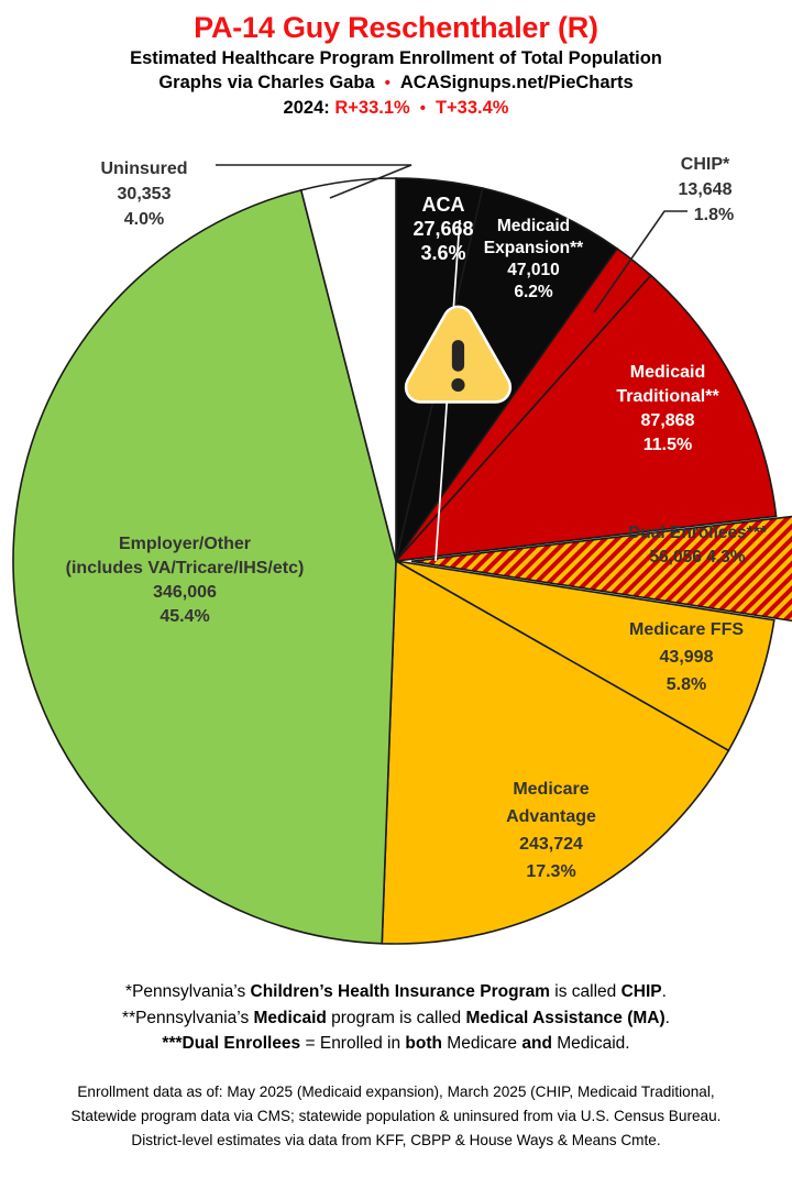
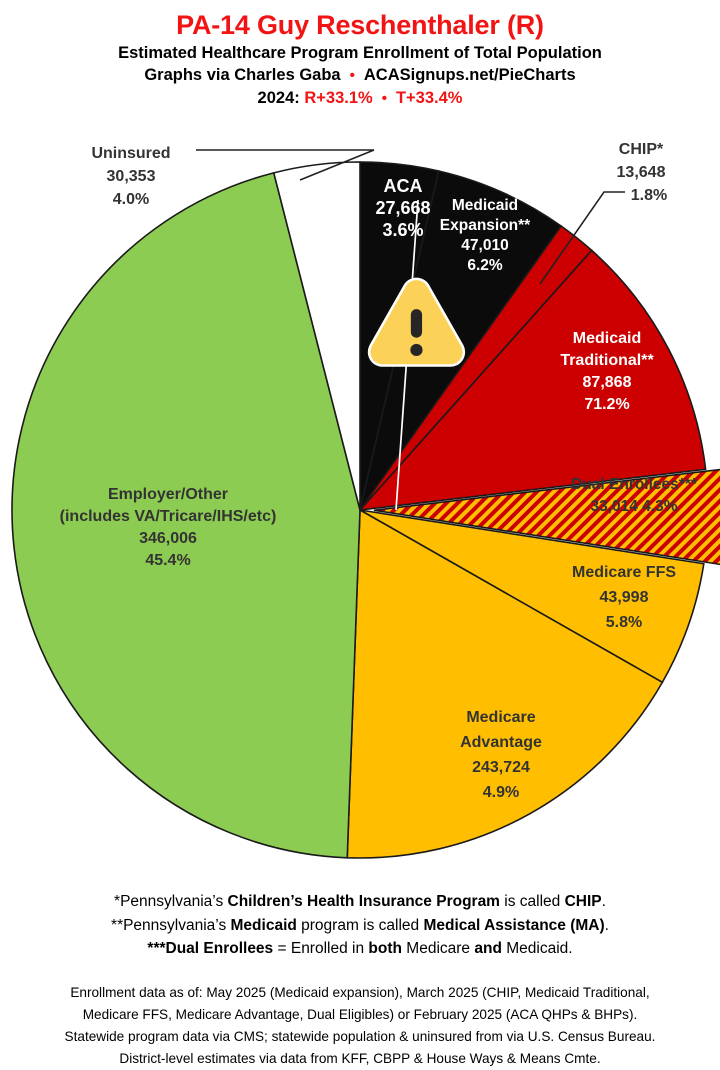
  PA-14 Guy Reschenthaler (R)
  Estimated Healthcare Program Enrollment of Total Population
  Graphs via Charles Gaba • ACASignups.net/PieCharts
  2024: R+33.1% • T+33.4%
  ACA
  27,668
  3.6%
  Medicaid
  Expansion**
  47,010
  6.2%
  CHIP*
  13,648
  1.8%
  Medicaid
  Traditional**
  87,868
- 11.5%
+ 71.2%
  Dual Enrollees***
- 56,056 4.3%
+ 33,014 4.3%
  Medicare FFS
  43,998
  5.8%
  Medicare
  Advantage
  243,724
- 17.3%
+ 4.9%
  Employer/Other
  (includes VA/Tricare/IHS/etc)
  346,006
  45.4%
  Uninsured
  30,353
  4.0%
  *Pennsylvania’s Children’s Health Insurance Program is called CHIP.
  **Pennsylvania’s Medicaid program is called Medical Assistance (MA).
  ***Dual Enrollees = Enrolled in both Medicare and Medicaid.
  Enrollment data as of: May 2025 (Medicaid expansion), March 2025 (CHIP, Medicaid Traditional,
+ Medicare FFS, Medicare Advantage, Dual Eligibles) or February 2025 (ACA QHPs & BHPs).
  Statewide program data via CMS; statewide population & uninsured from via U.S. Census Bureau.
  District-level estimates via data from KFF, CBPP & House Ways & Means Cmte.
